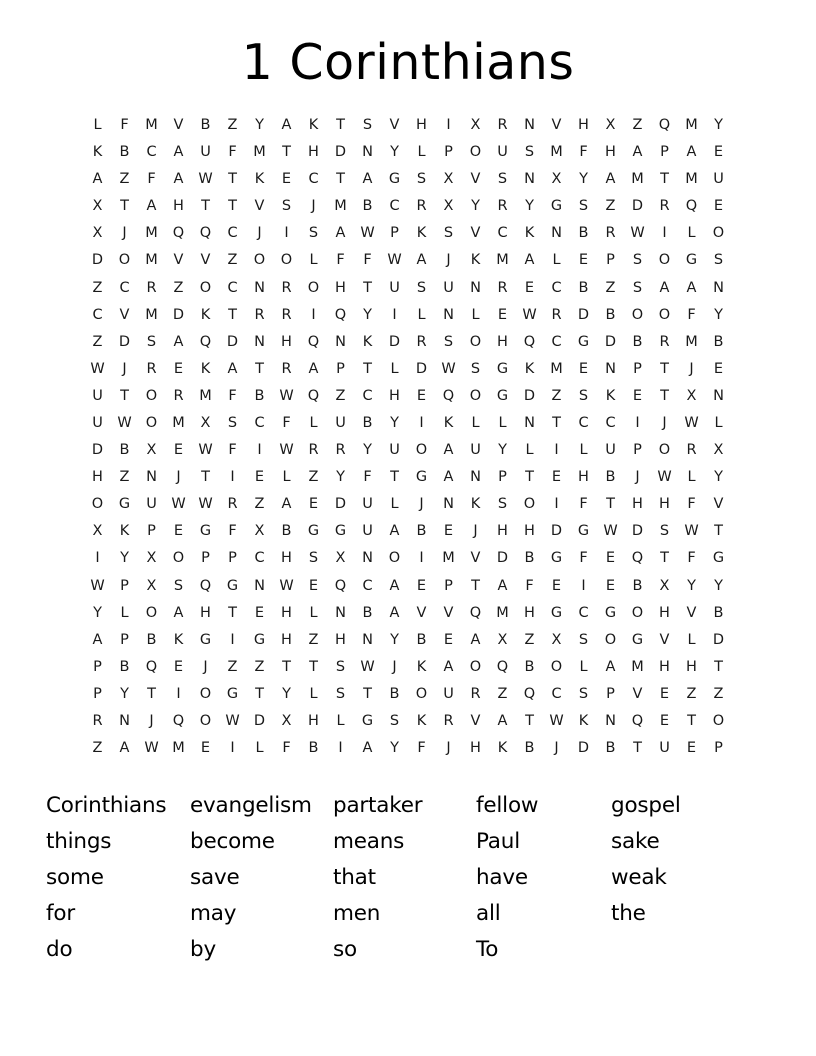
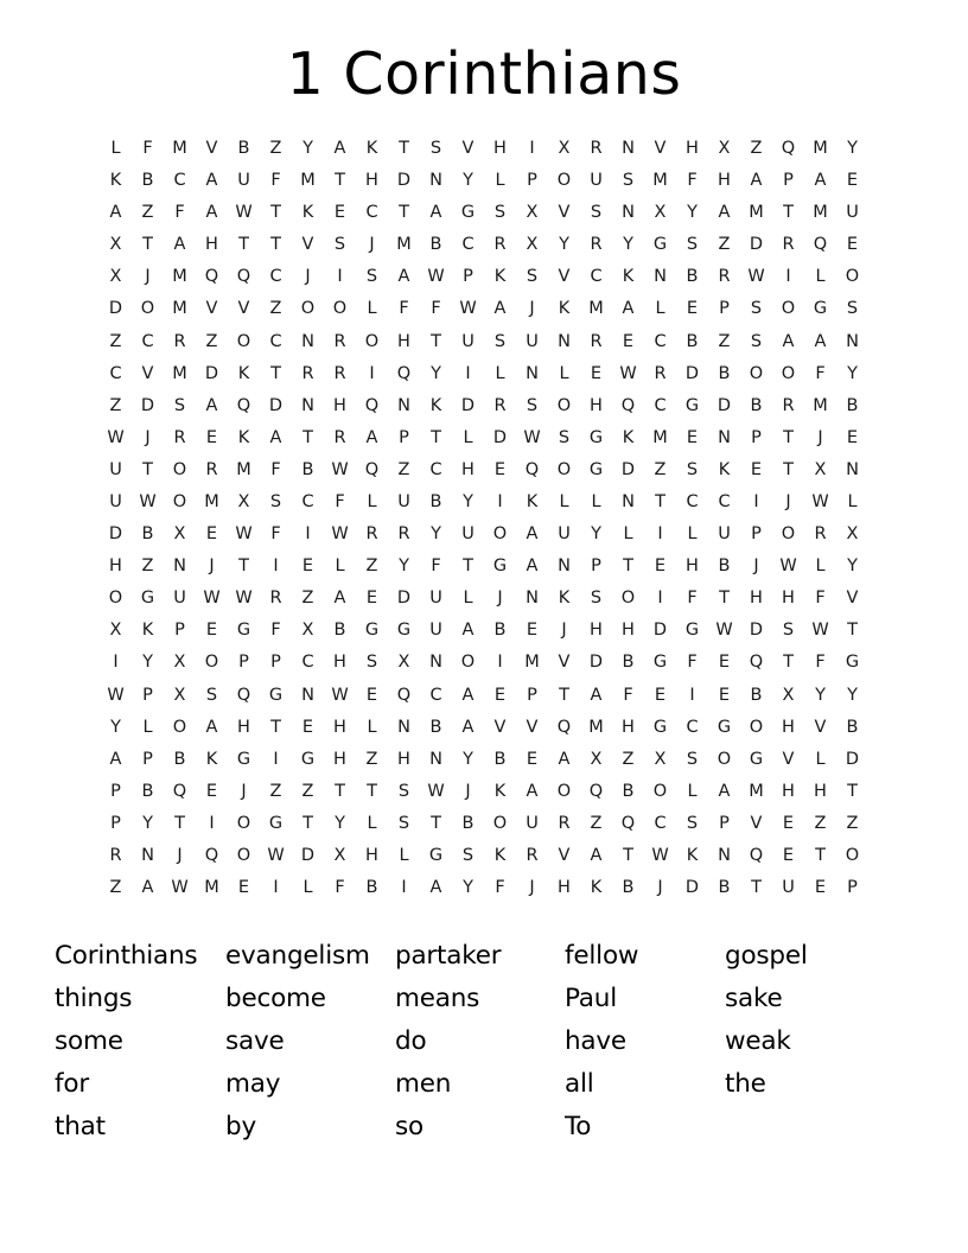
  1 Corinthians
  L	F	M	V	B	Z	Y	A	K	T	S	V	H	I	X	R	N	V	H	X	Z	Q	M	Y
  K	B	C	A	U	F	M	T	H	D	N	Y	L	P	O	U	S	M	F	H	A	P	A	E
  A	Z	F	A	W	T	K	E	C	T	A	G	S	X	V	S	N	X	Y	A	M	T	M	U
  X	T	A	H	T	T	V	S	J	M	B	C	R	X	Y	R	Y	G	S	Z	D	R	Q	E
  X	J	M	Q	Q	C	J	I	S	A	W	P	K	S	V	C	K	N	B	R	W	I	L	O
  D	O	M	V	V	Z	O	O	L	F	F	W	A	J	K	M	A	L	E	P	S	O	G	S
  Z	C	R	Z	O	C	N	R	O	H	T	U	S	U	N	R	E	C	B	Z	S	A	A	N
  C	V	M	D	K	T	R	R	I	Q	Y	I	L	N	L	E	W	R	D	B	O	O	F	Y
  Z	D	S	A	Q	D	N	H	Q	N	K	D	R	S	O	H	Q	C	G	D	B	R	M	B
  W	J	R	E	K	A	T	R	A	P	T	L	D	W	S	G	K	M	E	N	P	T	J	E
  U	T	O	R	M	F	B	W	Q	Z	C	H	E	Q	O	G	D	Z	S	K	E	T	X	N
  U	W	O	M	X	S	C	F	L	U	B	Y	I	K	L	L	N	T	C	C	I	J	W	L
  D	B	X	E	W	F	I	W	R	R	Y	U	O	A	U	Y	L	I	L	U	P	O	R	X
  H	Z	N	J	T	I	E	L	Z	Y	F	T	G	A	N	P	T	E	H	B	J	W	L	Y
  O	G	U	W	W	R	Z	A	E	D	U	L	J	N	K	S	O	I	F	T	H	H	F	V
  X	K	P	E	G	F	X	B	G	G	U	A	B	E	J	H	H	D	G	W	D	S	W	T
  I	Y	X	O	P	P	C	H	S	X	N	O	I	M	V	D	B	G	F	E	Q	T	F	G
  W	P	X	S	Q	G	N	W	E	Q	C	A	E	P	T	A	F	E	I	E	B	X	Y	Y
  Y	L	O	A	H	T	E	H	L	N	B	A	V	V	Q	M	H	G	C	G	O	H	V	B
  A	P	B	K	G	I	G	H	Z	H	N	Y	B	E	A	X	Z	X	S	O	G	V	L	D
  P	B	Q	E	J	Z	Z	T	T	S	W	J	K	A	O	Q	B	O	L	A	M	H	H	T
  P	Y	T	I	O	G	T	Y	L	S	T	B	O	U	R	Z	Q	C	S	P	V	E	Z	Z
  R	N	J	Q	O	W	D	X	H	L	G	S	K	R	V	A	T	W	K	N	Q	E	T	O
  Z	A	W	M	E	I	L	F	B	I	A	Y	F	J	H	K	B	J	D	B	T	U	E	P
  Corinthians	evangelism	partaker	fellow	gospel
  things	become	means	Paul	sake
- some	save	that	have	weak
+ some	save	do	have	weak
  for	may	men	all	the
- do	by	so	To
+ that	by	so	To
